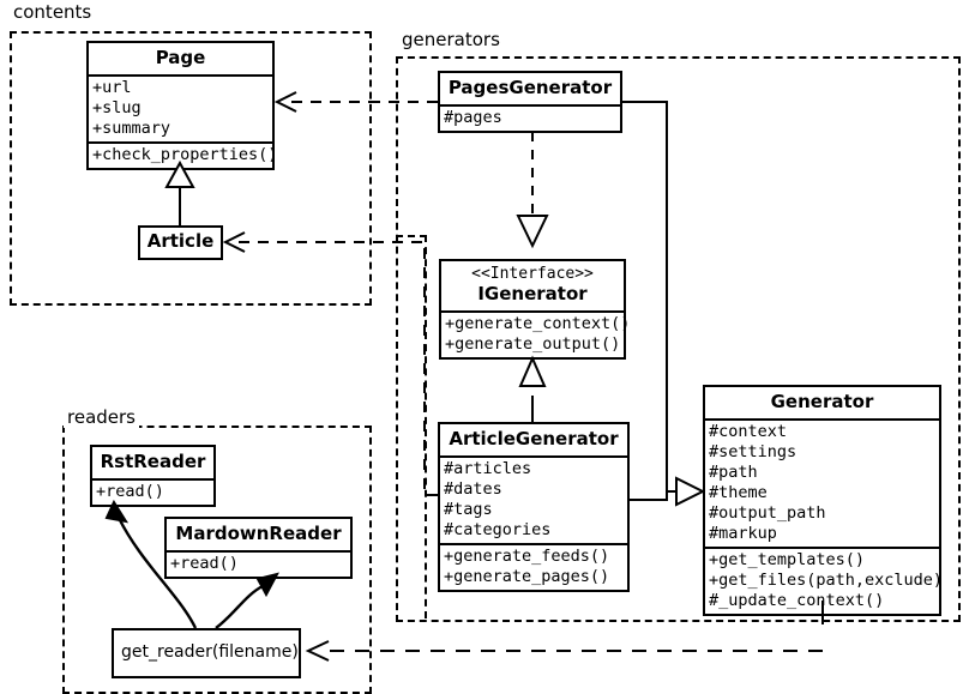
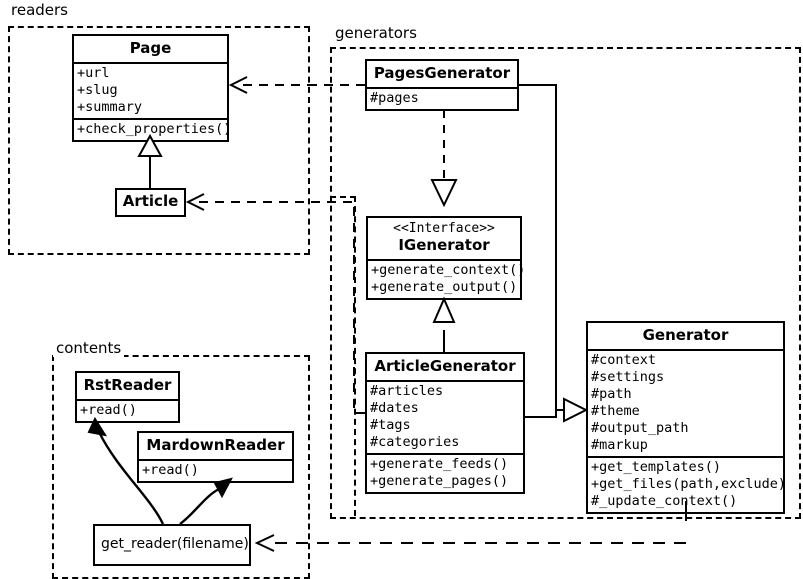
- contents
+ readers
  generators
- readers
+ contents
  Page
  +url
  +slug
  +summary
  +check_properties(
  Article
  PagesGenerator
  #pages
  <<Interface>>
  IGenerator
  +generate_context(
  +generate_output()
  ArticleGenerator
  #articles
  #dates
  #tags
  #categories
  +generate_feeds()
  +generate_pages()
  Generator
  #context
  #settings
  #path
  #theme
  #output_path
  #markup
  +get_templates()
  +get_files(path,exclude
  #_update_context()
  RstReader
  +read()
  MardownReader
  +read()
  get_reader(filename)
